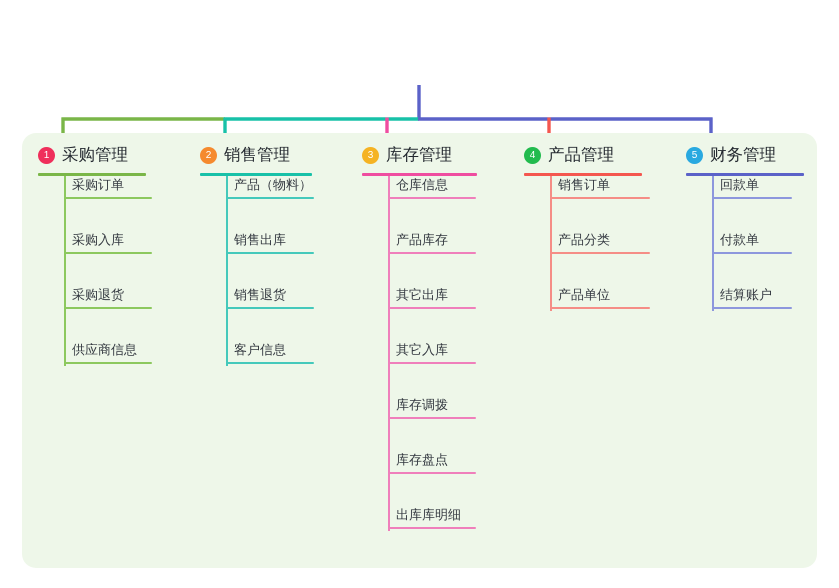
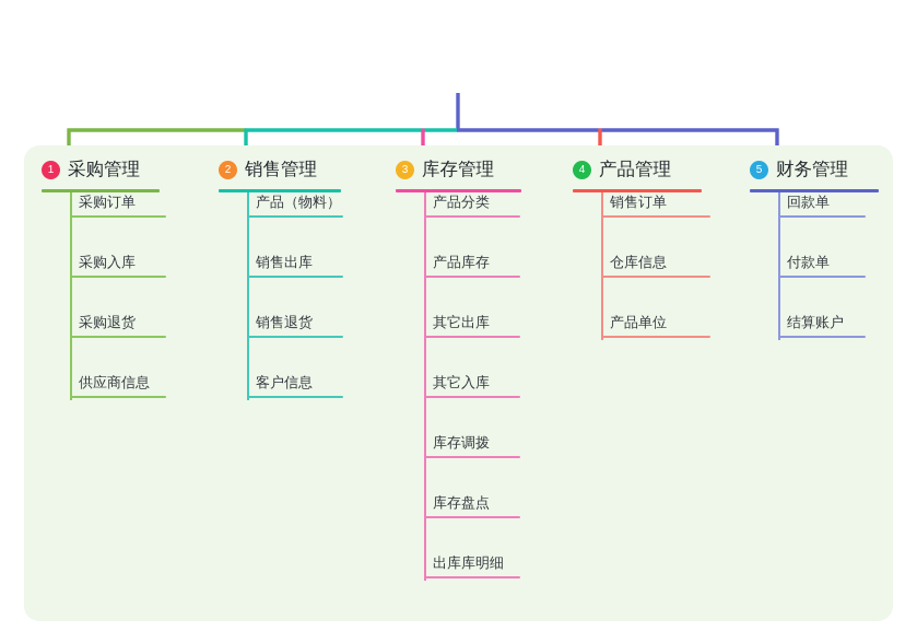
  1
  采购管理
  采购订单
  采购入库
  采购退货
  供应商信息
  2
  销售管理
  产品（物料）
  销售出库
  销售退货
  客户信息
  3
  库存管理
- 仓库信息
+ 产品分类
  产品库存
  其它出库
  其它入库
  库存调拨
  库存盘点
  出库库明细
  4
  产品管理
  销售订单
- 产品分类
+ 仓库信息
  产品单位
  5
  财务管理
  回款单
  付款单
  结算账户
